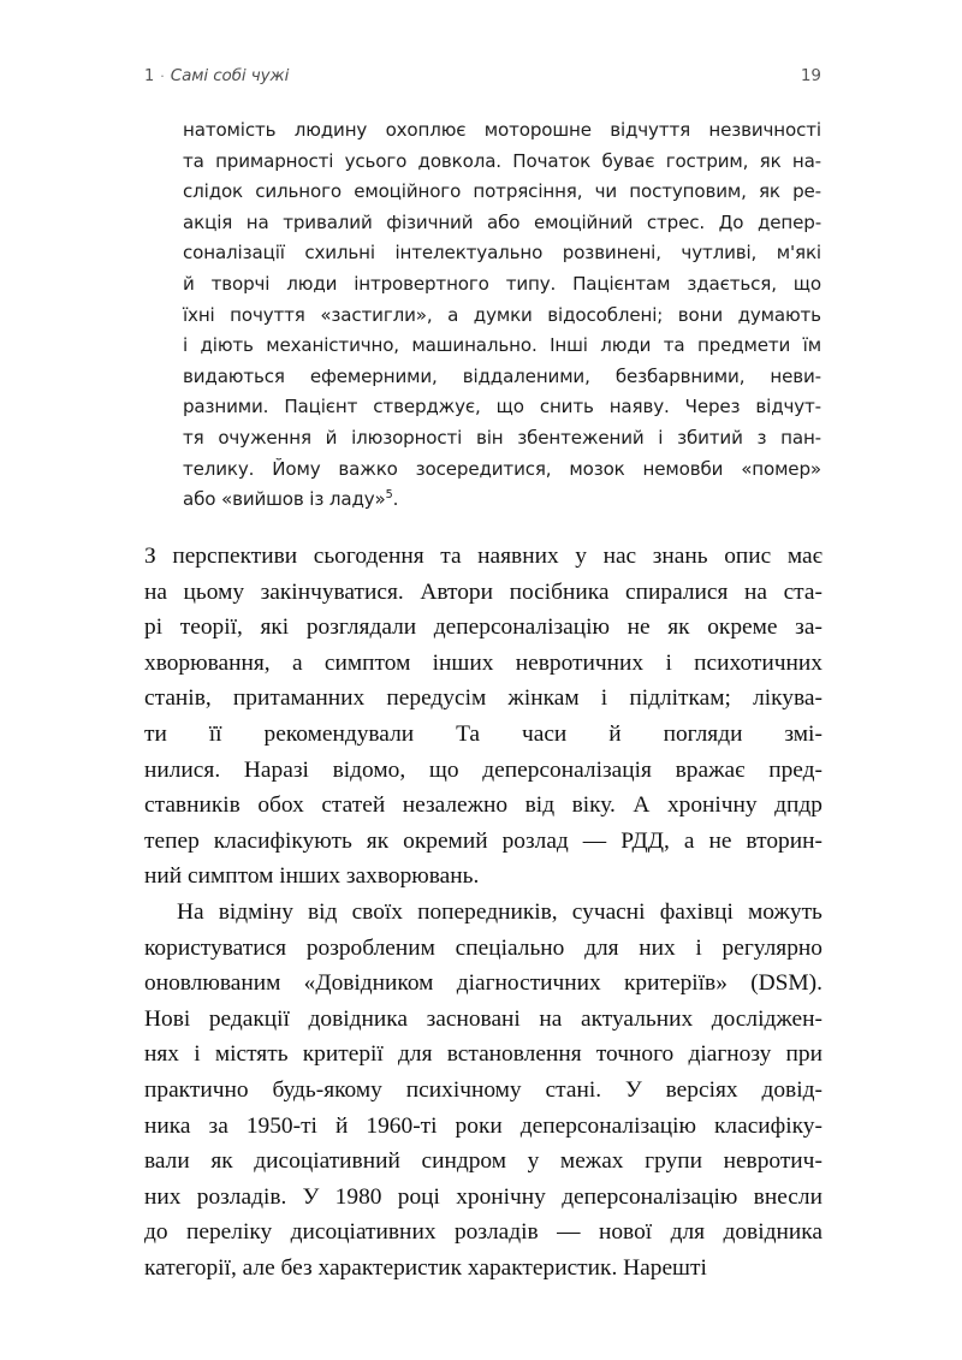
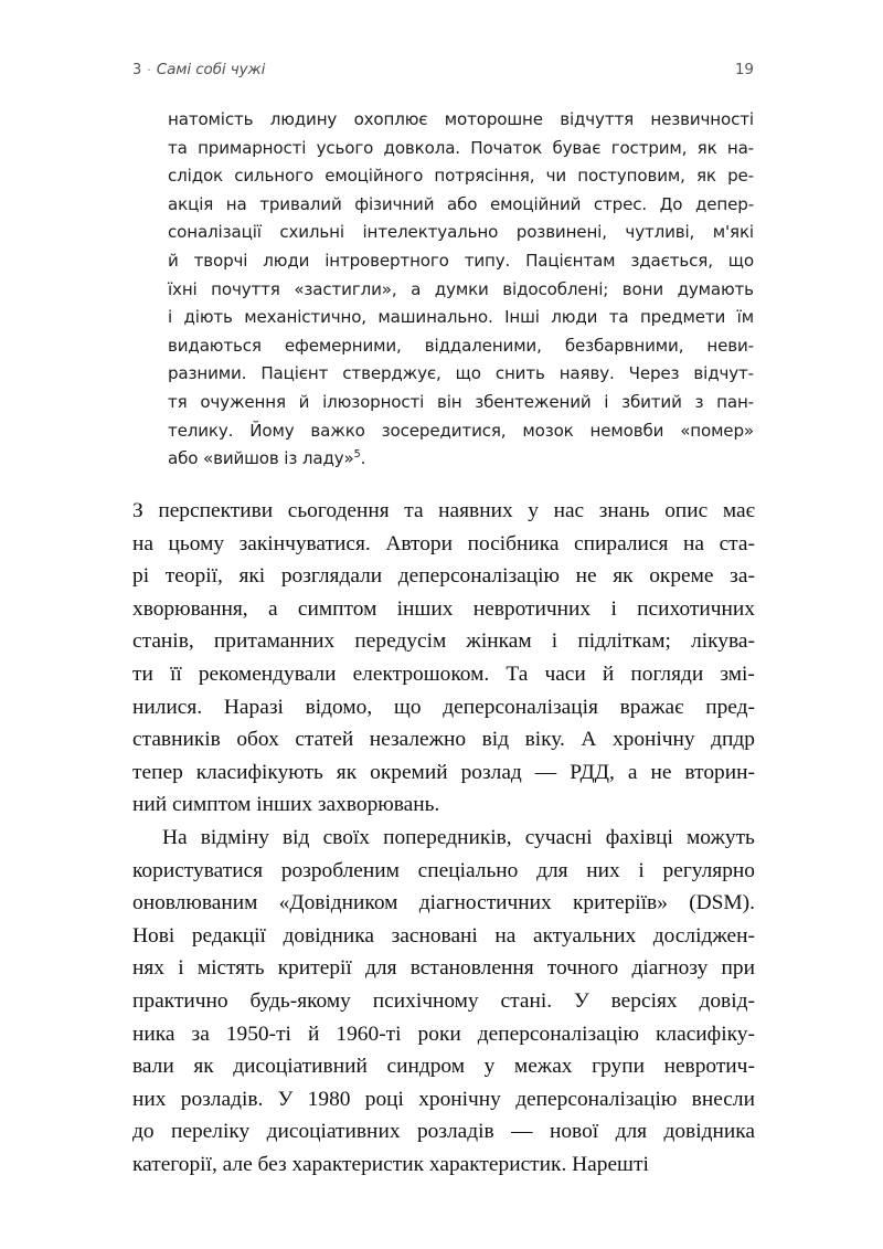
- 1
+ 3
  ·
  Самі собі чужі
  19
  натомість
  людину
  охоплює
  моторошне
  відчуття
  незвичності
  та
  примарності
  усього
  довкола.
  Початок
  буває
  гострим,
  як
  на-
  слідок
  сильного
  емоційного
  потрясіння,
  чи
  поступовим,
  як
  ре-
  акція
  на
  тривалий
  фізичний
  або
  емоційний
  стрес.
  До
  депер-
  соналізації
  схильні
  інтелектуально
  розвинені,
  чутливі,
  м'які
  й
  творчі
  люди
  інтровертного
  типу.
  Пацієнтам
  здається,
  що
  їхні
  почуття
  «застигли»,
  а
  думки
  відособлені;
  вони
  думають
  і
  діють
  механістично,
  машинально.
  Інші
  люди
  та
  предмети
  їм
  видаються
  ефемерними,
  віддаленими,
  безбарвними,
  неви-
  разними.
  Пацієнт
  стверджує,
  що
  снить
  наяву.
  Через
  відчут-
  тя
  очуження
  й
  ілюзорності
  він
  збентежений
  і
  збитий
  з
  пан-
  телику.
  Йому
  важко
  зосередитися,
  мозок
  немовби
  «помер»
  або «вийшов із ладу»5.
  З
  перспективи
  сьогодення
  та
  наявних
  у
  нас
  знань
  опис
  має
  на
  цьому
  закінчуватися.
  Автори
  посібника
  спиралися
  на
  ста-
  рі
  теорії,
  які
  розглядали
  деперсоналізацію
  не
  як
  окреме
  за-
  хворювання,
  а
  симптом
  інших
  невротичних
  і
  психотичних
  станів,
  притаманних
  передусім
  жінкам
  і
  підліткам;
  лікува-
  ти
  її
  рекомендували
+ електрошоком.
  Та
  часи
  й
  погляди
  змі-
  нилися.
  Наразі
  відомо,
  що
  деперсоналізація
  вражає
  пред-
  ставників
  обох
  статей
  незалежно
  від
  віку.
  А
  хронічну
  дпдр
  тепер
  класифікують
  як
  окремий
  розлад
  —
  РДД,
  а
  не
  вторин-
  ний симптом інших захворювань.
  На
  відміну
  від
  своїх
  попередників,
  сучасні
  фахівці
  можуть
  користуватися
  розробленим
  спеціально
  для
  них
  і
  регулярно
  оновлюваним
  «Довідником
  діагностичних
  критеріїв»
  (DSM).
  Нові
  редакції
  довідника
  засновані
  на
  актуальних
  досліджен-
  нях
  і
  містять
  критерії
  для
  встановлення
  точного
  діагнозу
  при
  практично
  будь-якому
  психічному
  стані.
  У
  версіях
  довід-
  ника
  за
  1950-ті
  й
  1960-ті
  роки
  деперсоналізацію
  класифіку-
  вали
  як
  дисоціативний
  синдром
  у
  межах
  групи
  невротич-
  них
  розладів.
  У
  1980
  році
  хронічну
  деперсоналізацію
  внесли
  до
  переліку
  дисоціативних
  розладів
  —
  нової
  для
  довідника
  категорії, але без характеристик характеристик. Нарешті
